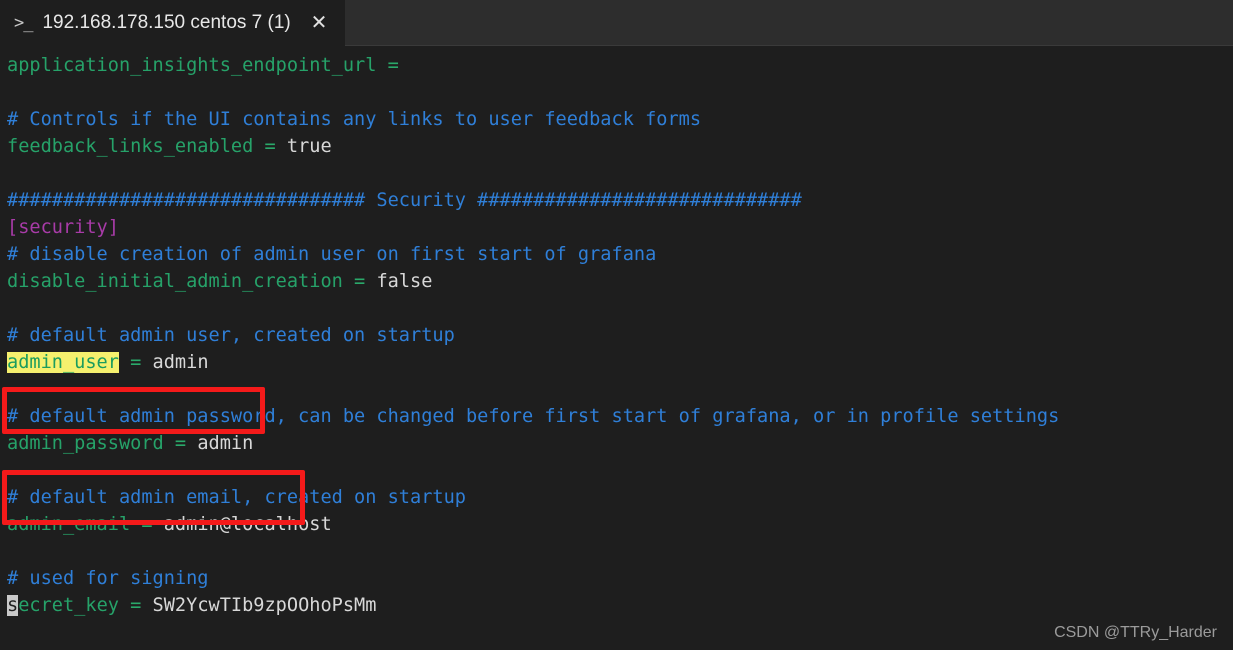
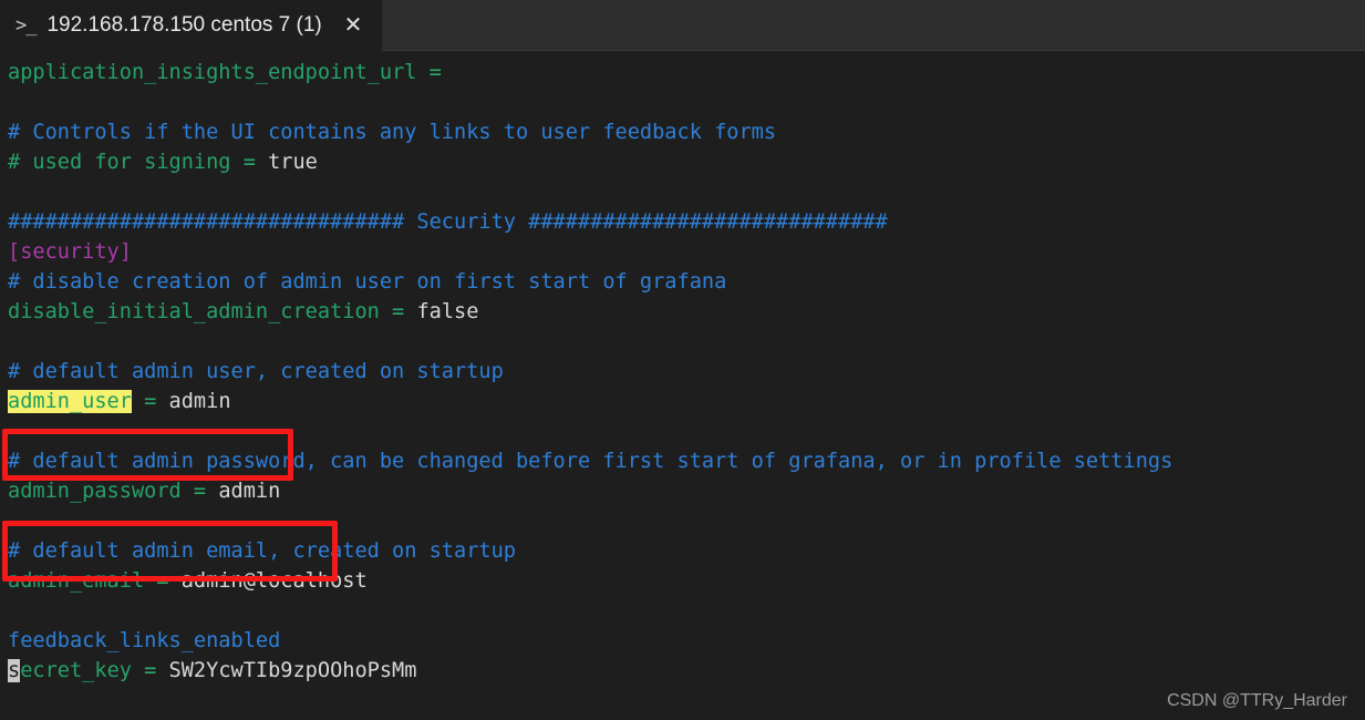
  >_
  192.168.178.150 centos 7 (1)
  ✕
  application_insights_endpoint_url =
  # Controls if the UI contains any links to user feedback forms
- feedback_links_enabled = true
+ # used for signing = true
  ################################ Security #############################
  [security]
  # disable creation of admin user on first start of grafana
  disable_initial_admin_creation = false
  # default admin user, created on startup
  admin_user = admin
  # default admin password, can be changed before first start of grafana, or in profile settings
  admin_password = admin
  # default admin email, created on startup
  admin_email = admin@localhost
- # used for signing
+ feedback_links_enabled
  secret_key = SW2YcwTIb9zpOOhoPsMm
  CSDN @TTRy_Harder
